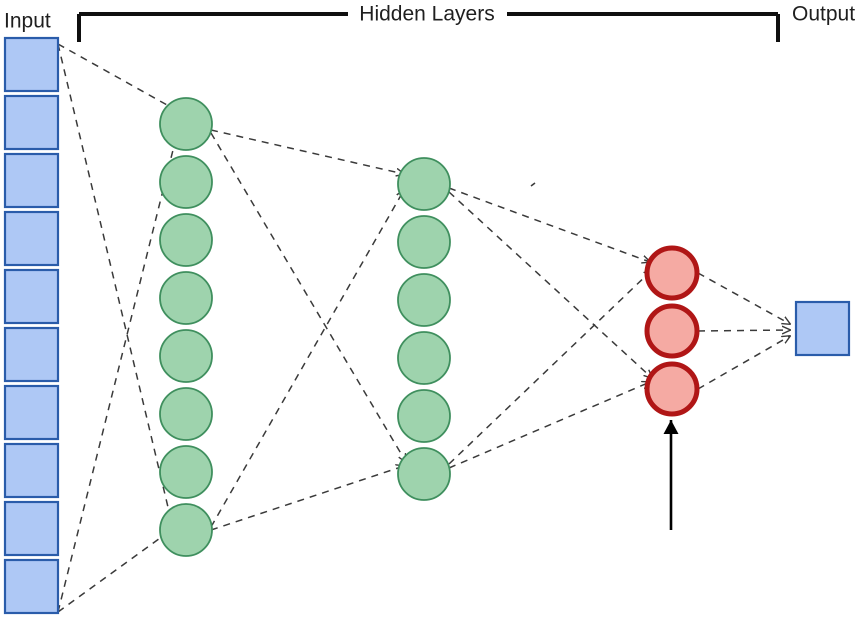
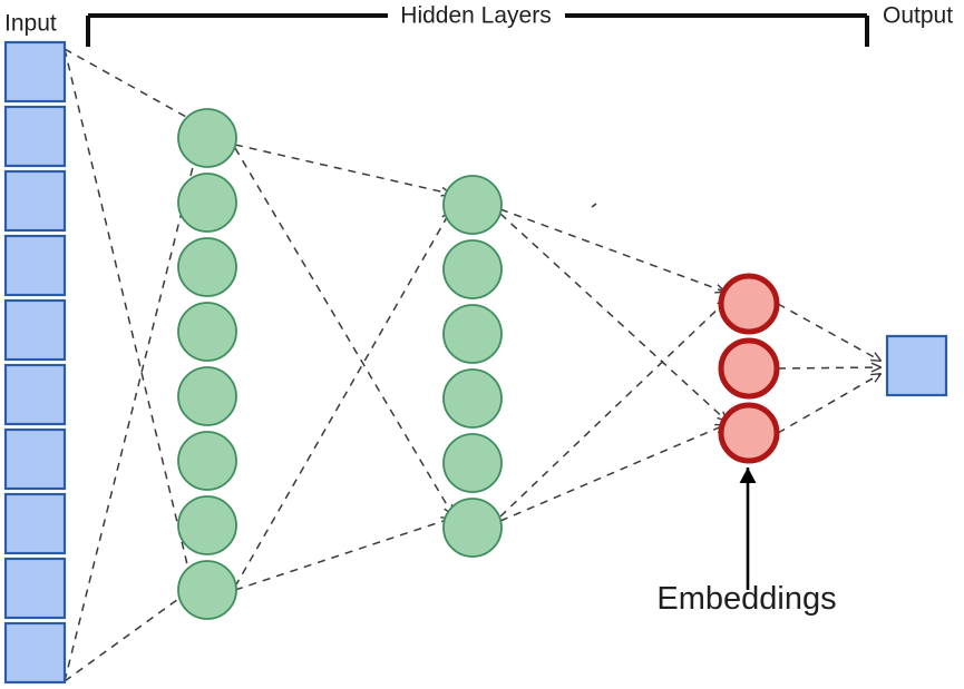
  Input
  Hidden Layers
  Output
+ Embeddings
